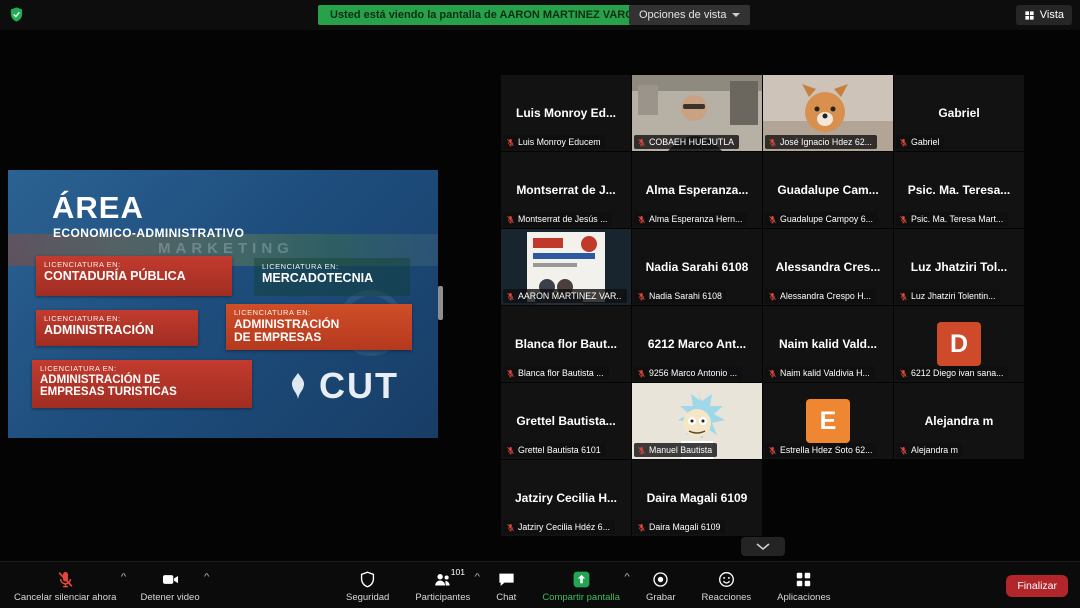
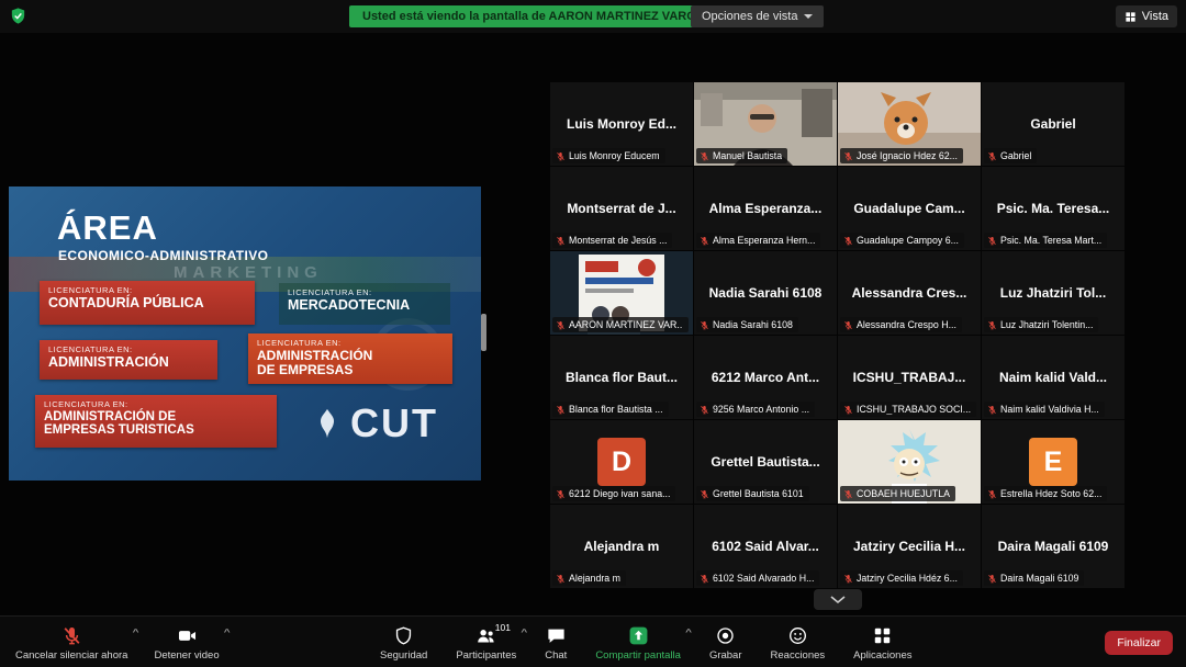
  Usted está viendo la pantalla de AARON MARTINEZ VAR
  Opciones de vista
  Vista
  MARKETING
  ÁREA
  ECONOMICO-ADMINISTRATIVO
  LICENCIATURA EN:
  CONTADURÍA PÚBLICA
  LICENCIATURA EN:
  MERCADOTECNIA
  LICENCIATURA EN:
  ADMINISTRACIÓN
  LICENCIATURA EN:
  ADMINISTRACIÓN DE EMPRESAS
  LICENCIATURA EN:
  ADMINISTRACIÓN DE EMPRESAS TURISTICAS
  CUT
  Luis Monroy Ed...
  Luis Monroy Educem
- COBAEH HUEJUTLA
+ Manuel Bautista
  José Ignacio Hdez 62...
  Gabriel
  Gabriel
  Montserrat de J...
  Montserrat de Jesús ...
  Alma Esperanza...
  Alma Esperanza Hern...
  Guadalupe Cam...
  Guadalupe Campoy 6...
  Psic. Ma. Teresa...
  Psic. Ma. Teresa Mart...
  AARON MARTINEZ VAR..
  Nadia Sarahi 6108
  Nadia Sarahi 6108
  Alessandra Cres...
  Alessandra Crespo H...
  Luz Jhatziri Tol...
  Luz Jhatziri Tolentin...
  Blanca flor Baut...
  Blanca flor Bautista ...
  6212 Marco Ant...
  9256 Marco Antonio ...
+ ICSHU_TRABAJ...
+ ICSHU_TRABAJO SOCI...
  Naim kalid Vald...
  Naim kalid Valdivia H...
  D
  6212 Diego ivan sana...
  Grettel Bautista...
  Grettel Bautista 6101
- Manuel Bautista
+ COBAEH HUEJUTLA
  E
  Estrella Hdez Soto 62...
  Alejandra m
  Alejandra m
+ 6102 Said Alvar...
+ 6102 Said Alvarado H...
  Jatziry Cecilia H...
  Jatziry Cecilia Hdéz 6...
  Daira Magali 6109
  Daira Magali 6109
  ^
  Cancelar silenciar ahora
  ^
  Detener video
  Seguridad
  101
  ^
  Participantes
  Chat
  ^
  Compartir pantalla
  Grabar
  Reacciones
  Aplicaciones
  Finalizar
